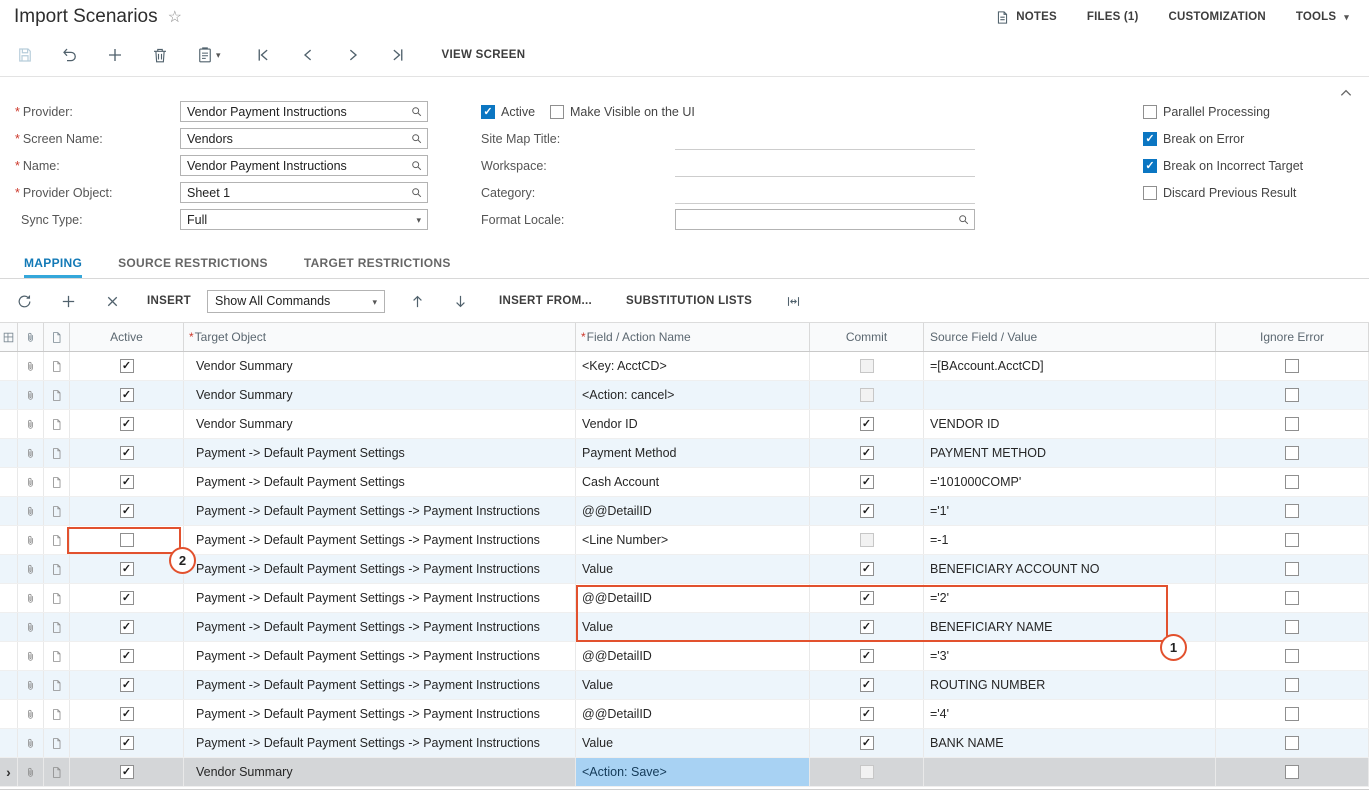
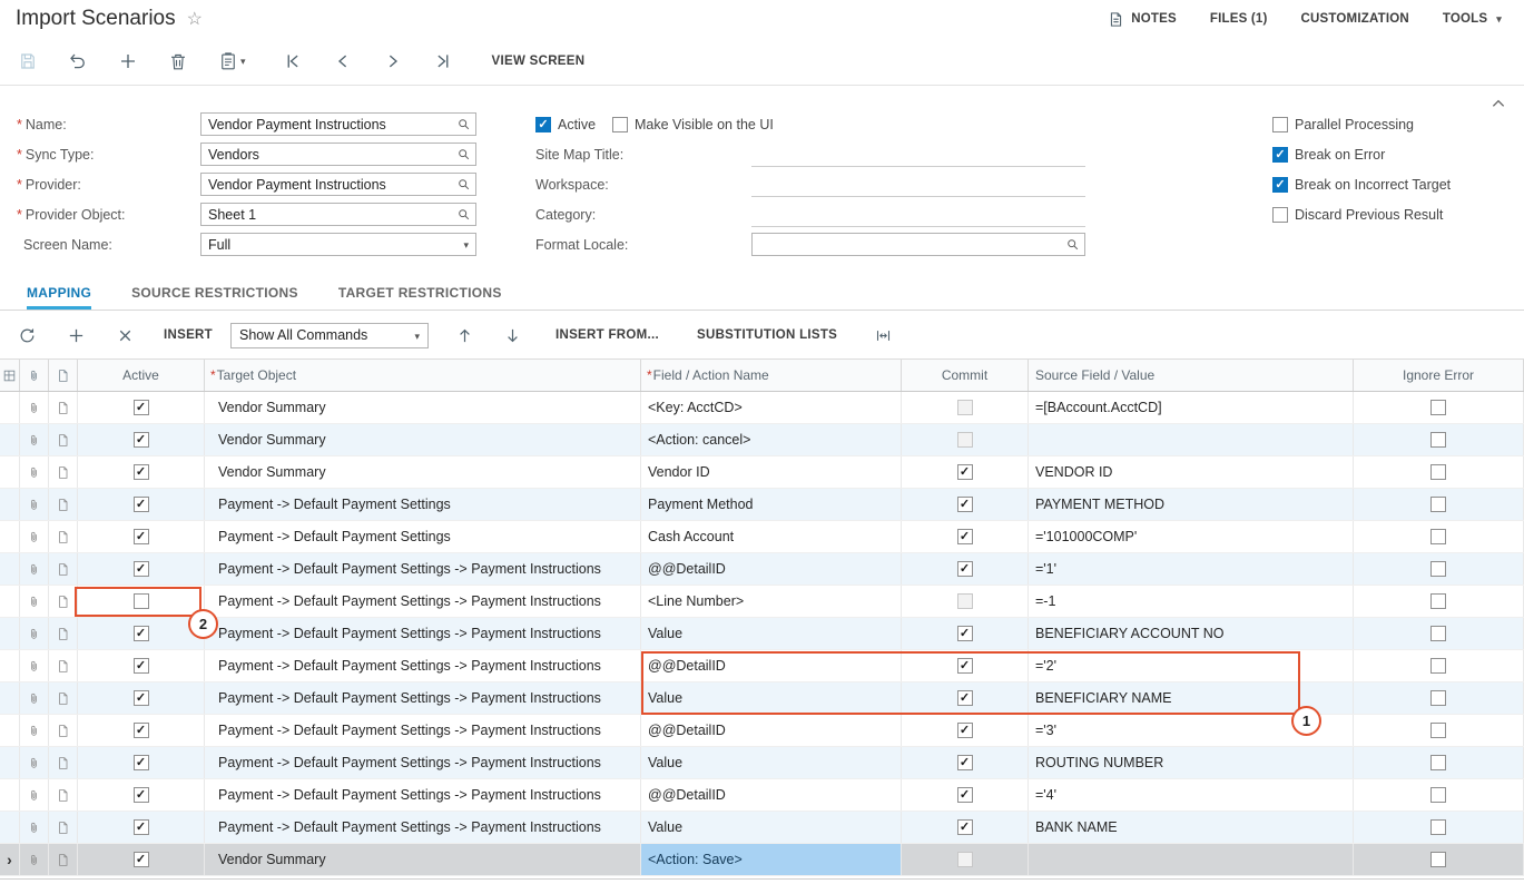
  Import Scenarios
  ☆
  NOTES
  FILES (1)
  CUSTOMIZATION
  TOOLS
  ▾
  ▾
  VIEW SCREEN
- Provider:
+ Name:
- Screen Name:
+ Sync Type:
- Name:
+ Provider:
  Provider Object:
- Sync Type:
+ Screen Name:
  Vendor Payment Instructions
  Vendors
  Vendor Payment Instructions
  Sheet 1
  Full
  ▾
  Active
  Make Visible on the UI
  Site Map Title:
  Workspace:
  Category:
  Format Locale:
  Parallel Processing
  Break on Error
  Break on Incorrect Target
  Discard Previous Result
  MAPPING
  SOURCE RESTRICTIONS
  TARGET RESTRICTIONS
  INSERT
  Show All Commands
  ▾
  INSERT FROM...
  SUBSTITUTION LISTS
  Active
  *
  Target Object
  *
  Field / Action Name
  Commit
  Source Field / Value
  Ignore Error
  Vendor Summary
  <Key: AcctCD>
  =[BAccount.AcctCD]
  Vendor Summary
  <Action: cancel>
  Vendor Summary
  Vendor ID
  VENDOR ID
  Payment -> Default Payment Settings
  Payment Method
  PAYMENT METHOD
  Payment -> Default Payment Settings
  Cash Account
  ='101000COMP'
  Payment -> Default Payment Settings -> Payment Instructions
  @@DetailID
  ='1'
  Payment -> Default Payment Settings -> Payment Instructions
  <Line Number>
  =-1
  Payment -> Default Payment Settings -> Payment Instructions
  Value
  BENEFICIARY ACCOUNT NO
  Payment -> Default Payment Settings -> Payment Instructions
  @@DetailID
  ='2'
  Payment -> Default Payment Settings -> Payment Instructions
  Value
  BENEFICIARY NAME
  Payment -> Default Payment Settings -> Payment Instructions
  @@DetailID
  ='3'
  Payment -> Default Payment Settings -> Payment Instructions
  Value
  ROUTING NUMBER
  Payment -> Default Payment Settings -> Payment Instructions
  @@DetailID
  ='4'
  Payment -> Default Payment Settings -> Payment Instructions
  Value
  BANK NAME
  ›
  Vendor Summary
  <Action: Save>
  1
  2
